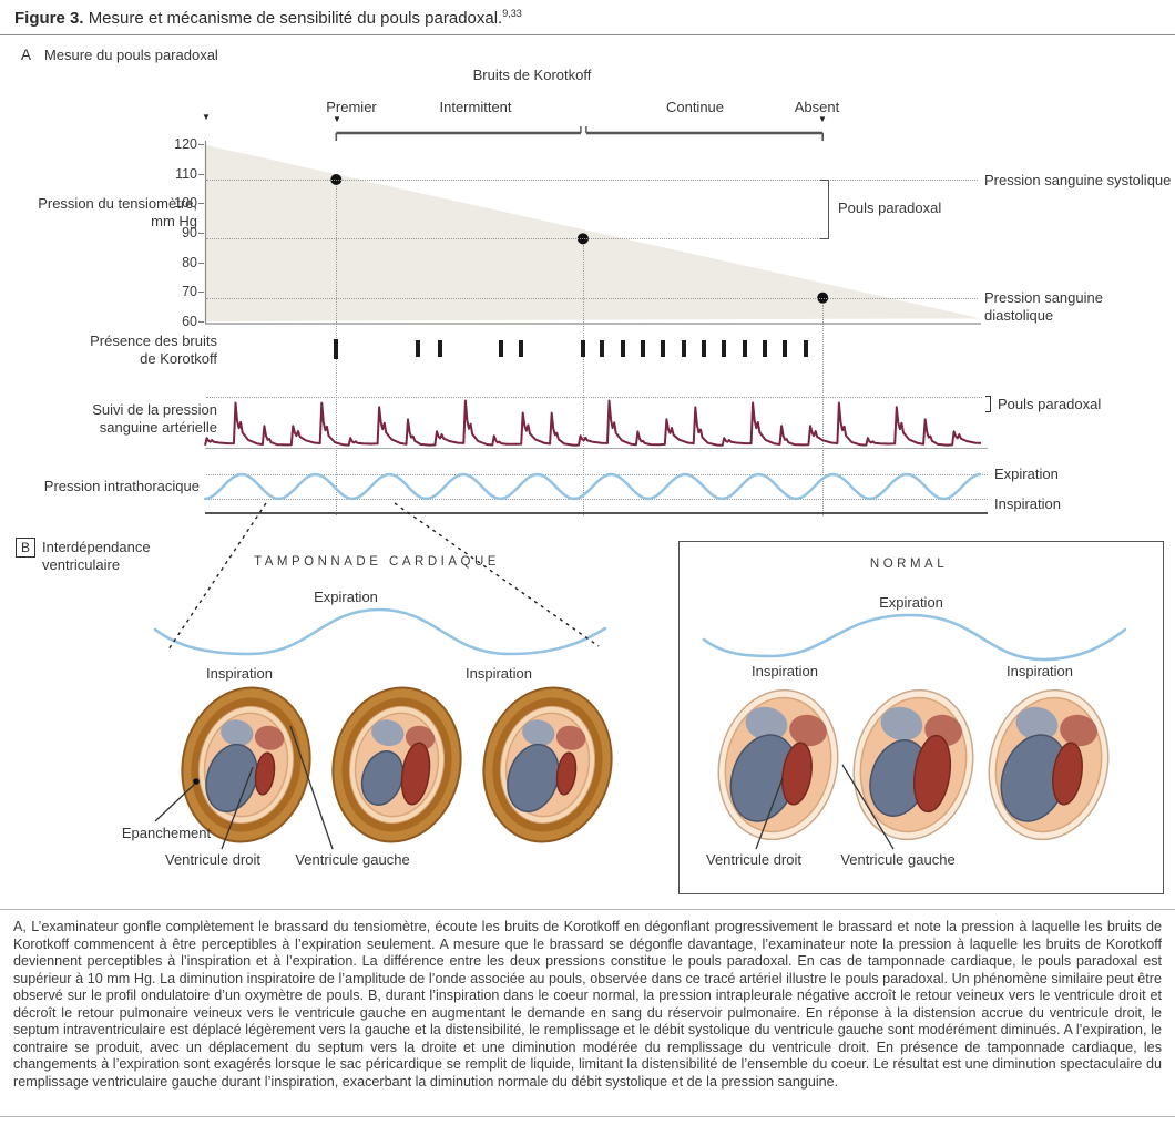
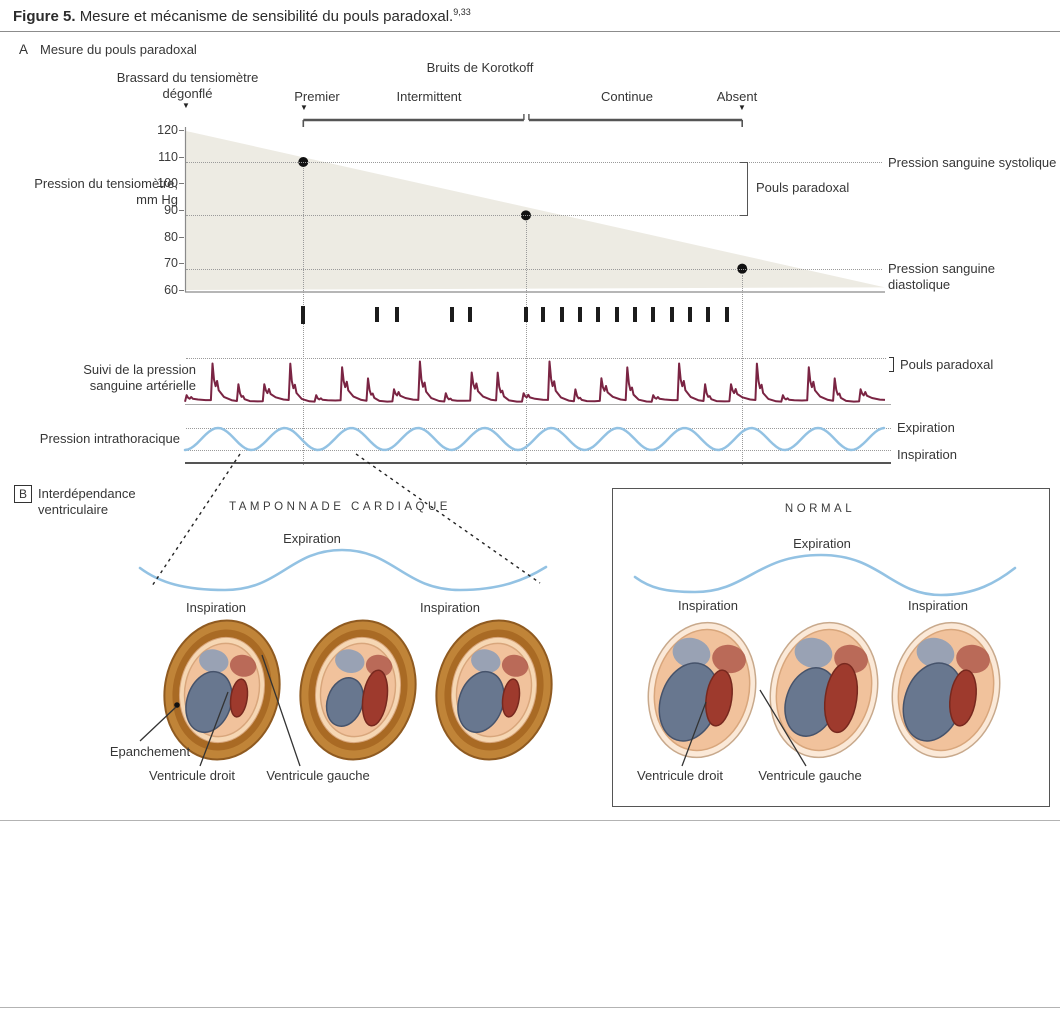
- Figure 3. Mesure et mécanisme de sensibilité du pouls paradoxal.9,33
+ Figure 5. Mesure et mécanisme de sensibilité du pouls paradoxal.9,33
  A
  Mesure du pouls paradoxal
+ Brassard du tensiomètre
+ dégonflé
  ▼
  Bruits de Korotkoff
  Premier
  Intermittent
  Continue
  Absent
  ▼
  ▼
  Pression du tensiomètre,
  mm Hg
  120
  110
  100
  90
  80
  70
  60
  Pression sanguine systolique
  Pouls paradoxal
  Pression sanguine diastolique
- Présence des bruits
- de Korotkoff
  Suivi de la pression
  sanguine artérielle
  Pouls paradoxal
  Pression intrathoracique
  Expiration
  Inspiration
  B
  Interdépendance
  ventriculaire
  TAMPONNADE CARDIAQUE
  Expiration
  Inspiration
  Inspiration
  Epanchement
  Ventricule droit
  Ventricule gauche
  NORMAL
  Expiration
  Inspiration
  Inspiration
  Ventricule droit
  Ventricule gauche
- A, L’examinateur gonfle complètement le brassard du tensiomètre, écoute les bruits de Korotkoff en dégonflant progressivement le brassard et note la pression à laquelle les bruits de Korotkoff commencent à être perceptibles à l’expiration seulement. A mesure que le brassard se dégonfle davantage, l’examinateur note la pression à laquelle les bruits de Korotkoff deviennent perceptibles à l’inspiration et à l’expiration. La différence entre les deux pressions constitue le pouls paradoxal. En cas de tamponnade cardiaque, le pouls paradoxal est supérieur à 10 mm Hg. La diminution inspiratoire de l’amplitude de l’onde associée au pouls, observée dans ce tracé artériel illustre le pouls paradoxal. Un phénomène similaire peut être observé sur le profil ondulatoire d’un oxymètre de pouls. B, durant l’inspiration dans le coeur normal, la pression intrapleurale négative accroît le retour veineux vers le ventricule droit et décroît le retour pulmonaire veineux vers le ventricule gauche en augmentant le demande en sang du réservoir pulmonaire. En réponse à la distension accrue du ventricule droit, le septum intraventriculaire est déplacé légèrement vers la gauche et la distensibilité, le remplissage et le débit systolique du ventricule gauche sont modérément diminués. A l’expiration, le contraire se produit, avec un déplacement du septum vers la droite et une diminution modérée du remplissage du ventricule droit. En présence de tamponnade cardiaque, les changements à l’expiration sont exagérés lorsque le sac péricardique se remplit de liquide, limitant la distensibilité de l’ensemble du coeur. Le résultat est une diminution spectaculaire du remplissage ventriculaire gauche durant l’inspiration, exacerbant la diminution normale du débit systolique et de la pression sanguine.
